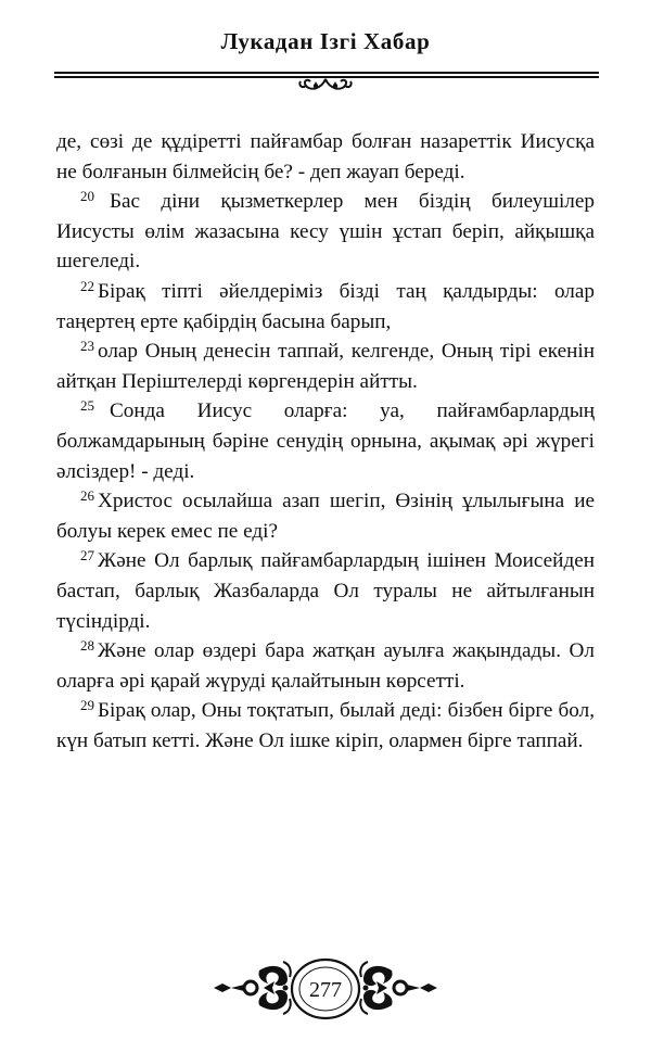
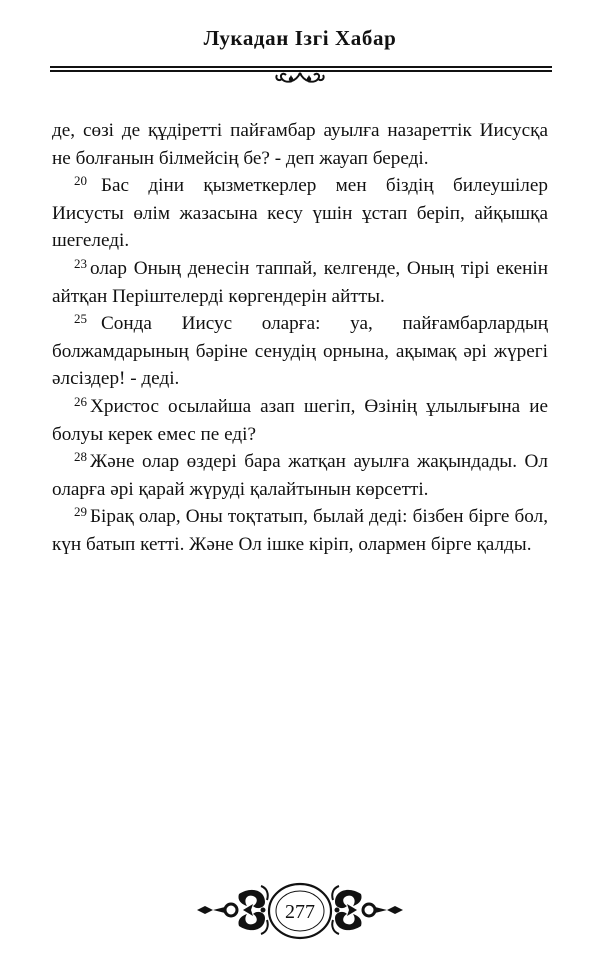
  Лукадан Ізгі Хабар
- де, сөзі де құдіретті пайғамбар болған назареттік Иисусқа не болғанын білмейсің бе? - деп жауап береді.
+ де, сөзі де құдіретті пайғамбар ауылға назареттік Иисусқа не болғанын білмейсің бе? - деп жауап береді.
  20 Бас діни қызметкерлер мен біздің билеушілер Иисусты өлім жазасына кесу үшін ұстап беріп, айқышқа шегеледі.
- 22 Бірақ тіпті әйелдеріміз бізді таң қалдырды: олар таңертең ерте қабірдің басына барып,
  23 олар Оның денесін таппай, келгенде, Оның тірі екенін айтқан Періштелерді көргендерін айтты.
  25 Сонда Иисус оларға: уа, пайғамбарлардың болжамдарының бәріне сенудің орнына, ақымақ әрі жүрегі әлсіздер! - деді.
  26 Христос осылайша азап шегіп, Өзінің ұлылығына ие болуы керек емес пе еді?
- 27 Және Ол барлық пайғамбарлардың ішінен Моисейден бастап, барлық Жазбаларда Ол туралы не айтылғанын түсіндірді.
  28 Және олар өздері бара жатқан ауылға жақындады. Ол оларға әрі қарай жүруді қалайтынын көрсетті.
- 29 Бірақ олар, Оны тоқтатып, былай деді: бізбен бірге бол, күн батып кетті. Және Ол ішке кіріп, олармен бірге таппай.
+ 29 Бірақ олар, Оны тоқтатып, былай деді: бізбен бірге бол, күн батып кетті. Және Ол ішке кіріп, олармен бірге қалды.
  277
